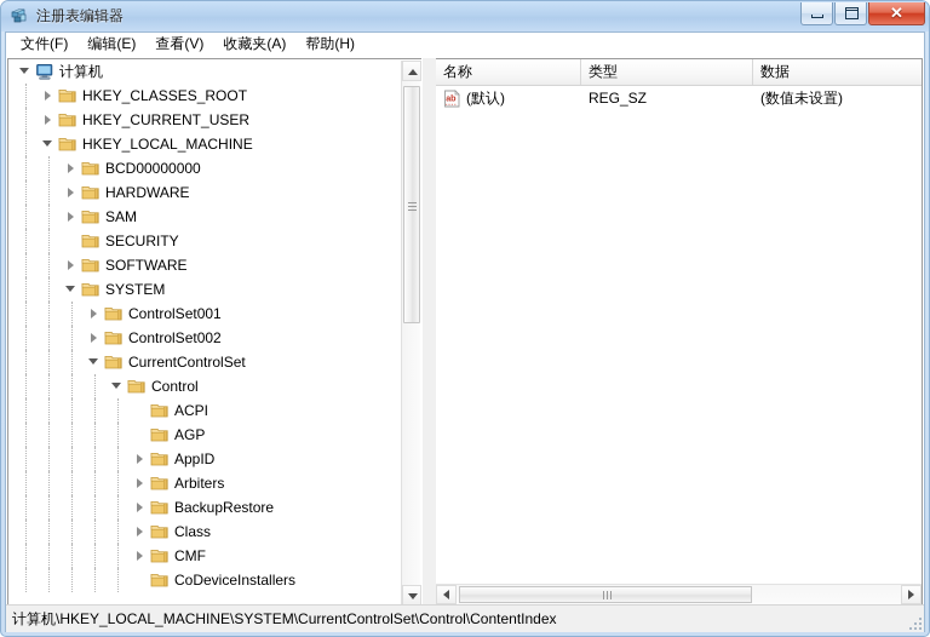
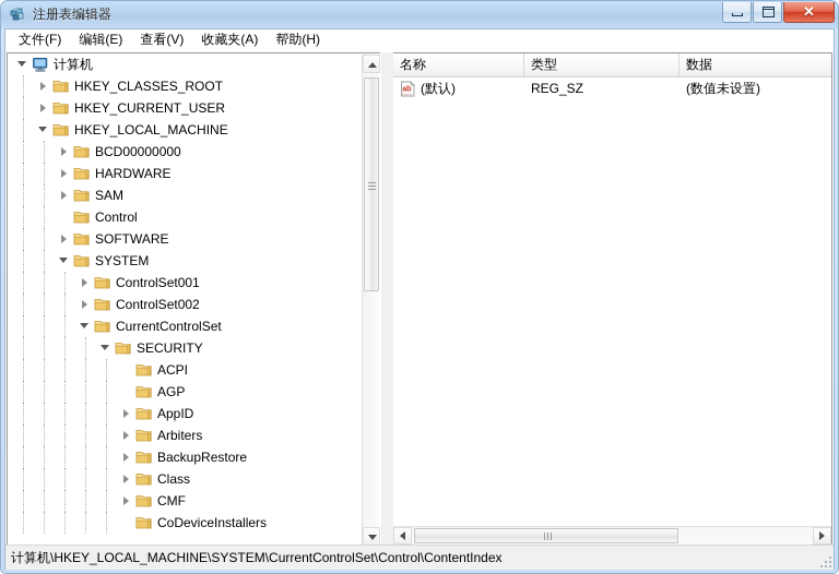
  注册表编辑器
  ✕
  文件(F)
  编辑(E)
  查看(V)
  收藏夹(A)
  帮助(H)
  计算机
  HKEY_CLASSES_ROOT
  HKEY_CURRENT_USER
  HKEY_LOCAL_MACHINE
  BCD00000000
  HARDWARE
  SAM
- SECURITY
+ Control
  SOFTWARE
  SYSTEM
  ControlSet001
  ControlSet002
  CurrentControlSet
- Control
+ SECURITY
  ACPI
  AGP
  AppID
  Arbiters
  BackupRestore
  Class
  CMF
  CoDeviceInstallers
  名称
  类型
  数据
  ab
  (默认)
  REG_SZ
  (数值未设置)
  计算机\HKEY_LOCAL_MACHINE\SYSTEM\CurrentControlSet\Control\ContentIndex
